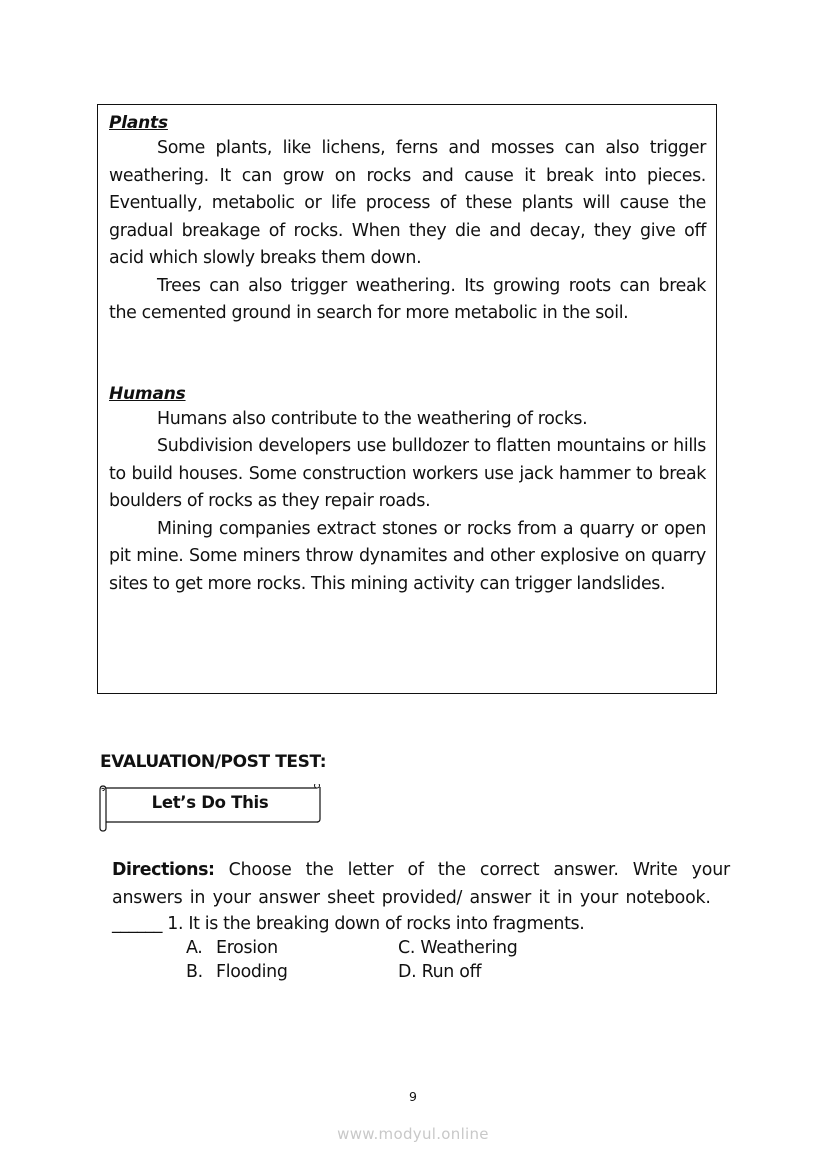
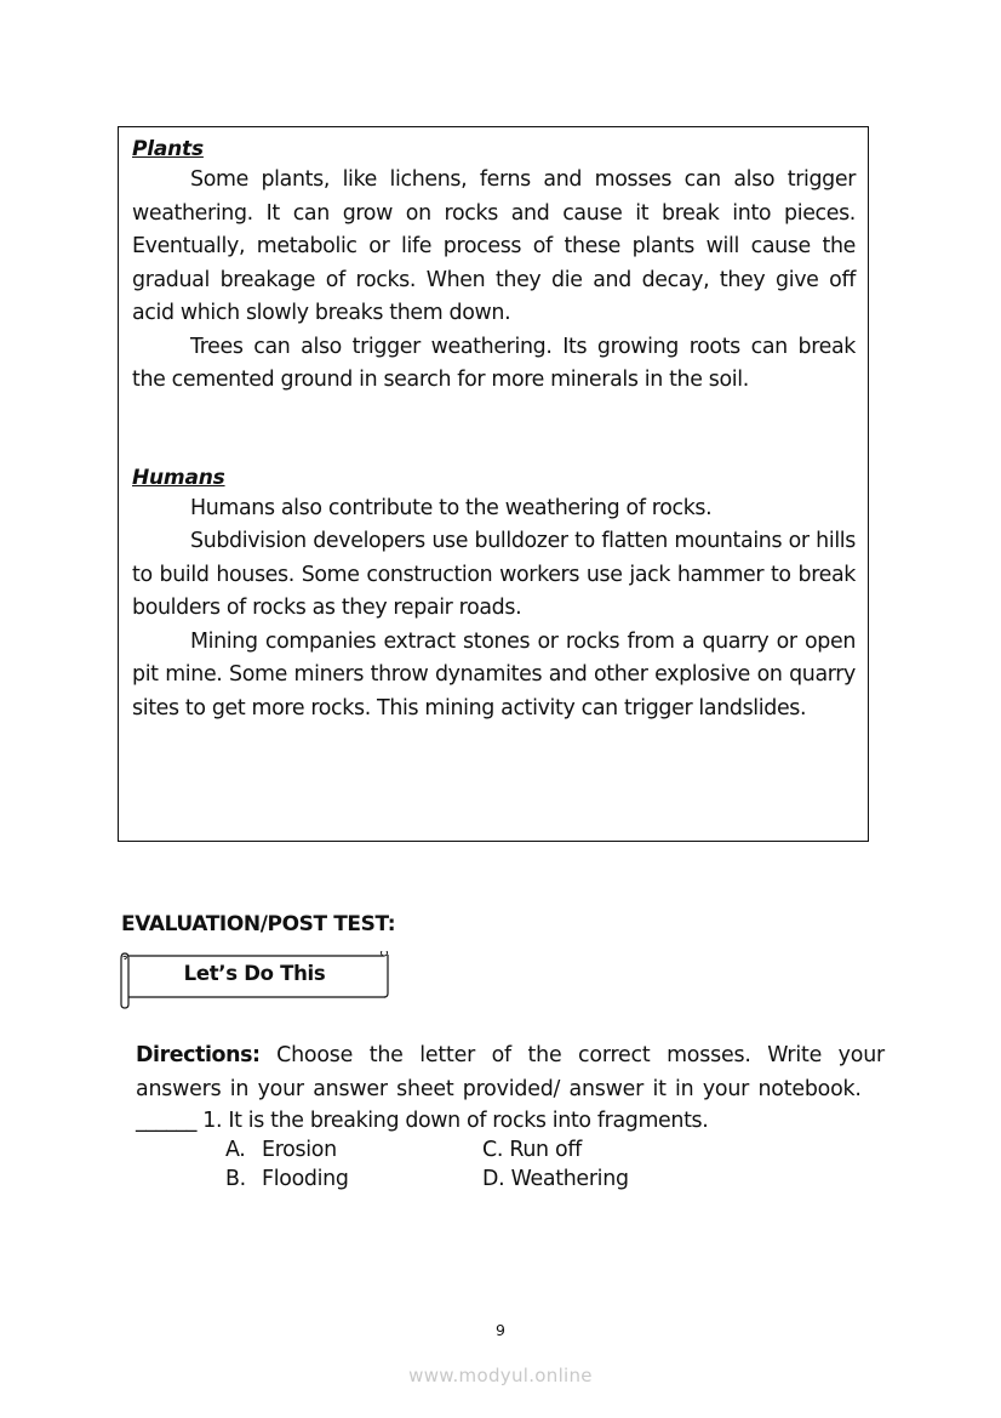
  Plants
  Some plants, like lichens, ferns and mosses can also trigger weathering. It can grow on rocks and cause it break into pieces. Eventually, metabolic or life process of these plants will cause the gradual breakage of rocks. When they die and decay, they give off acid which slowly breaks them down.
- Trees can also trigger weathering. Its growing roots can break the cemented ground in search for more metabolic in the soil.
+ Trees can also trigger weathering. Its growing roots can break the cemented ground in search for more minerals in the soil.
  Humans
  Humans also contribute to the weathering of rocks.
  Subdivision developers use bulldozer to flatten mountains or hills to build houses. Some construction workers use jack hammer to break boulders of rocks as they repair roads.
  Mining companies extract stones or rocks from a quarry or open pit mine. Some miners throw dynamites and other explosive on quarry sites to get more rocks. This mining activity can trigger landslides.
  EVALUATION/POST TEST:
  Let’s Do This
- Directions: Choose the letter of the correct answer. Write your answers in your answer sheet provided/ answer it in your notebook.
+ Directions: Choose the letter of the correct mosses. Write your answers in your answer sheet provided/ answer it in your notebook.
  ______ 1. It is the breaking down of rocks into fragments.
  A. Erosion
- C. Weathering
+ C. Run off
  B. Flooding
- D. Run off
+ D. Weathering
  9
  www.modyul.online
